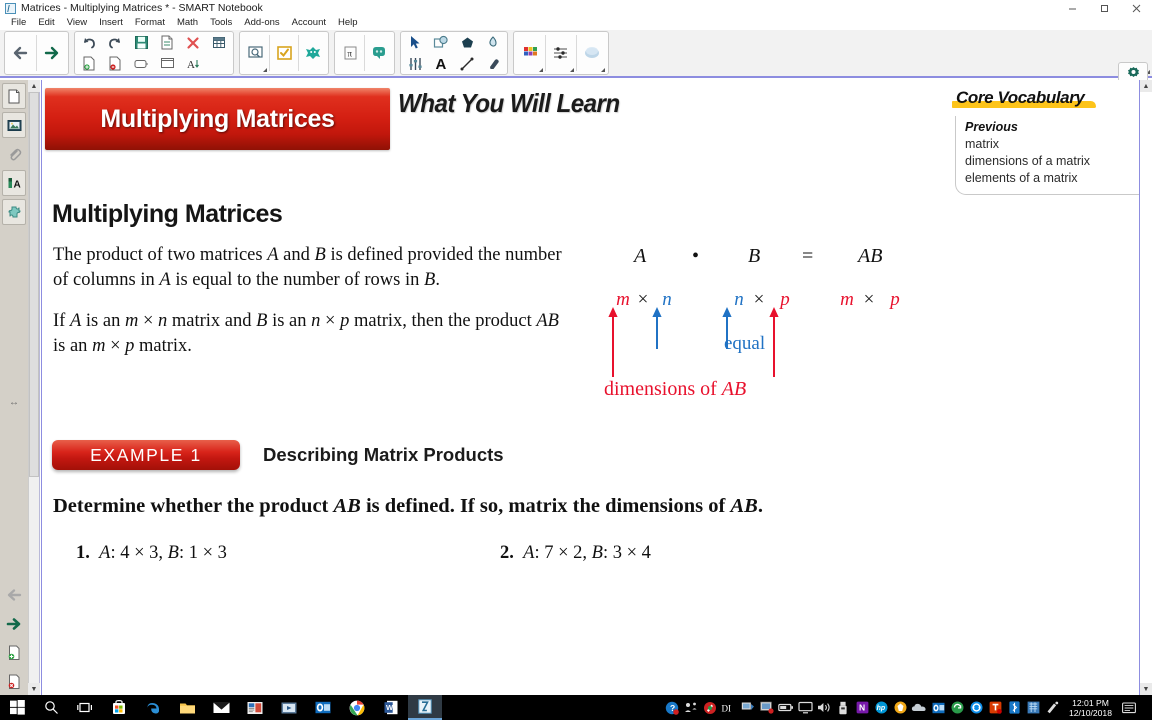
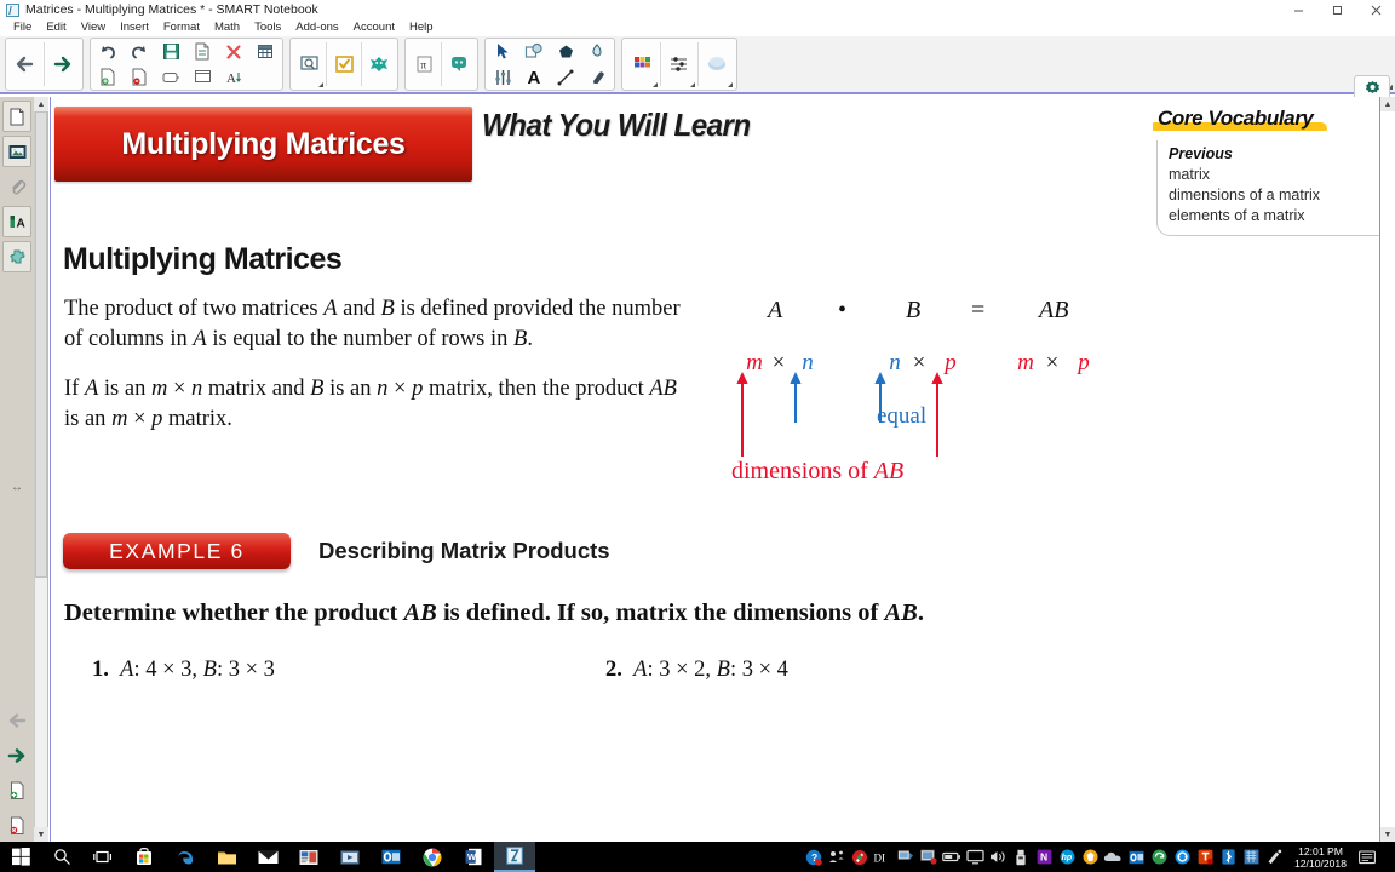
  Matrices - Multiplying Matrices * - SMART Notebook
  File
  Edit
  View
  Insert
  Format
  Math
  Tools
  Add-ons
  Account
  Help
  A
  π
  A
  A
  ↔
  Multiplying Matrices
  What You Will Learn
  Core Vocabulary
  Previous
  matrix
  dimensions of a matrix
  elements of a matrix
  Multiplying Matrices
  The product of two matrices A and B is defined provided the number of columns in A is equal to the number of rows in B.
  If A is an m × n matrix and B is an n × p matrix, then the product AB is an m × p matrix.
  A
  •
  B
  =
  AB
  m
  ×
  n
  n
  ×
  p
  m
  ×
  p
  equal
  dimensions of AB
- EXAMPLE 1
+ EXAMPLE 6
  Describing Matrix Products
  Determine whether the product AB is defined. If so, matrix the dimensions of AB.
- 1. A: 4 × 3, B: 1 × 3
+ 1. A: 4 × 3, B: 3 × 3
- 2. A: 7 × 2, B: 3 × 4
+ 2. A: 3 × 2, B: 3 × 4
  W
  ?
  DI
  N
  12:01 PM
  12/10/2018
